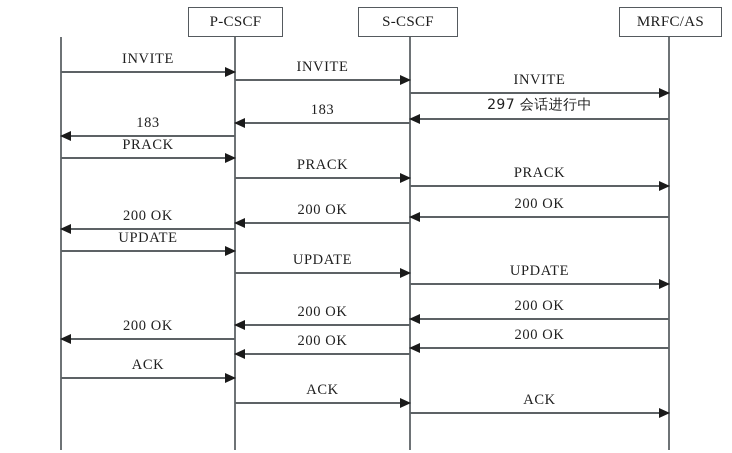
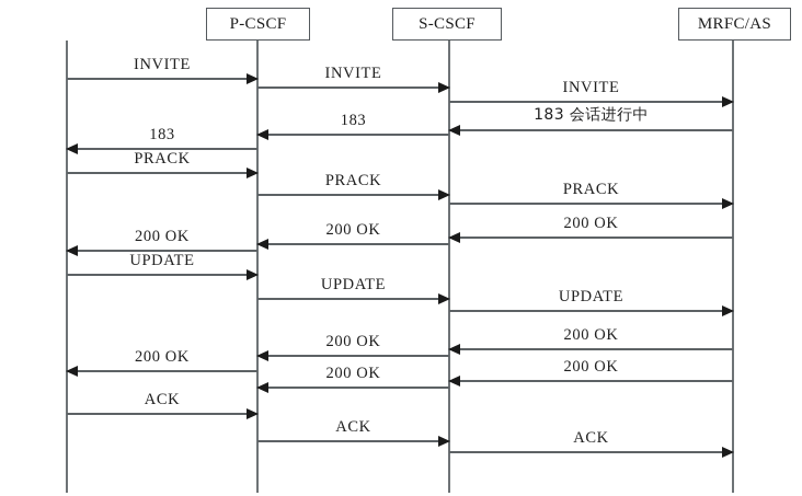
  P-CSCF
  S-CSCF
  MRFC/AS
  INVITE
  INVITE
  INVITE
- 297 会话进行中
+ 183 会话进行中
  183
  183
  PRACK
  PRACK
  PRACK
  200 OK
  200 OK
  200 OK
  UPDATE
  UPDATE
  UPDATE
  200 OK
  200 OK
  200 OK
  200 OK
  200 OK
  ACK
  ACK
  ACK
